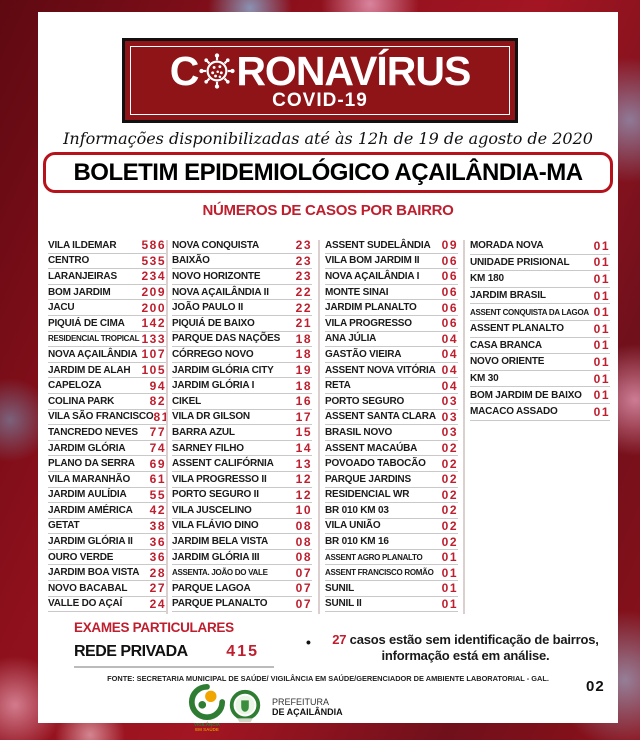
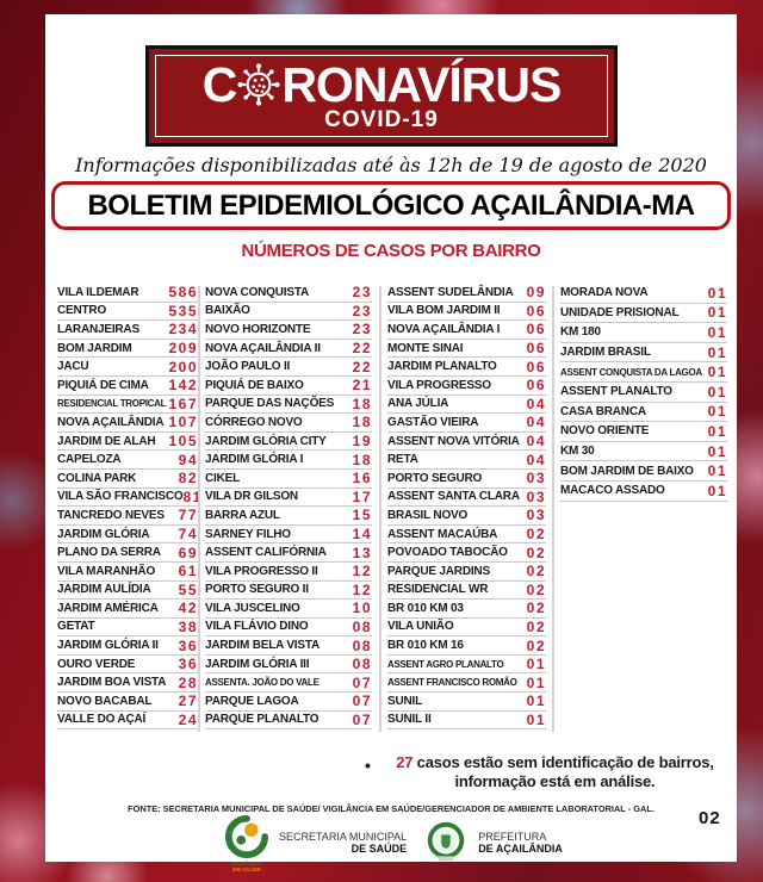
  C
  RONAVÍRUS
  COVID-19
  Informações disponibilizadas até às 12h de 19 de agosto de 2020
  BOLETIM EPIDEMIOLÓGICO AÇAILÂNDIA-MA
  NÚMEROS DE CASOS POR BAIRRO
  VILA ILDEMAR
  586
  CENTRO
  535
  LARANJEIRAS
  234
  BOM JARDIM
  209
  JACU
  200
  PIQUIÁ DE CIMA
  142
  RESIDENCIAL TROPICAL
- 133
+ 167
  NOVA AÇAILÂNDIA
  107
  JARDIM DE ALAH
  105
  CAPELOZA
  94
  COLINA PARK
  82
  VILA SÃO FRANCISCO
  TANCREDO NEVES
  77
  JARDIM GLÓRIA
  74
  PLANO DA SERRA
  69
  VILA MARANHÃO
  61
  JARDIM AULÍDIA
  55
  JARDIM AMÉRICA
  42
  GETAT
  38
  JARDIM GLÓRIA II
  36
  OURO VERDE
  36
  JARDIM BOA VISTA
  28
  NOVO BACABAL
  27
  VALLE DO AÇAÍ
  24
  NOVA CONQUISTA
  23
  BAIXÃO
  23
  NOVO HORIZONTE
  23
  NOVA AÇAILÂNDIA II
  22
  JOÃO PAULO II
  22
  PIQUIÁ DE BAIXO
  21
  PARQUE DAS NAÇÕES
  18
  CÓRREGO NOVO
  18
  JARDIM GLÓRIA CITY
  19
  JARDIM GLÓRIA I
  18
  CIKEL
  16
  VILA DR GILSON
  17
  BARRA AZUL
  15
  SARNEY FILHO
  14
  ASSENT CALIFÓRNIA
  13
  VILA PROGRESSO II
  12
  PORTO SEGURO II
  12
  VILA JUSCELINO
  10
  VILA FLÁVIO DINO
  08
  JARDIM BELA VISTA
  08
  JARDIM GLÓRIA III
  08
  ASSENTA. JOÃO DO VALE
  07
  PARQUE LAGOA
  07
  PARQUE PLANALTO
  07
  ASSENT SUDELÂNDIA
  09
  VILA BOM JARDIM II
  06
  NOVA AÇAILÂNDIA I
  06
  MONTE SINAI
  06
  JARDIM PLANALTO
  06
  VILA PROGRESSO
  06
  ANA JÚLIA
  04
  GASTÃO VIEIRA
  04
  ASSENT NOVA VITÓRIA
  04
  RETA
  04
  PORTO SEGURO
  03
  ASSENT SANTA CLARA
  03
  BRASIL NOVO
  03
  ASSENT MACAÚBA
  02
  POVOADO TABOCÃO
  02
  PARQUE JARDINS
  02
  RESIDENCIAL WR
  02
  BR 010 KM 03
  02
  VILA UNIÃO
  02
  BR 010 KM 16
  02
  ASSENT AGRO PLANALTO
  01
  ASSENT FRANCISCO ROMÃO
  01
  SUNIL
  01
  SUNIL II
  01
  MORADA NOVA
  01
  UNIDADE PRISIONAL
  01
  KM 180
  01
  JARDIM BRASIL
  01
  ASSENT CONQUISTA DA LAGOA
  01
  ASSENT PLANALTO
  01
  CASA BRANCA
  01
  NOVO ORIENTE
  01
  KM 30
  01
  BOM JARDIM DE BAIXO
  01
  MACACO ASSADO
  01
- EXAMES PARTICULARES
- REDE PRIVADA
- 415
  •
  27 casos estão sem identificação de bairros, informação está em análise.
  FONTE: SECRETARIA MUNICIPAL DE SAÚDE/ VIGILÂNCIA EM SAÚDE/GERENCIADOR DE AMBIENTE LABORATORIAL - GAL.
+ SECRETARIA MUNICIPAL
+ DE SAÚDE
  PREFEITURA
  DE AÇAILÂNDIA
  02
